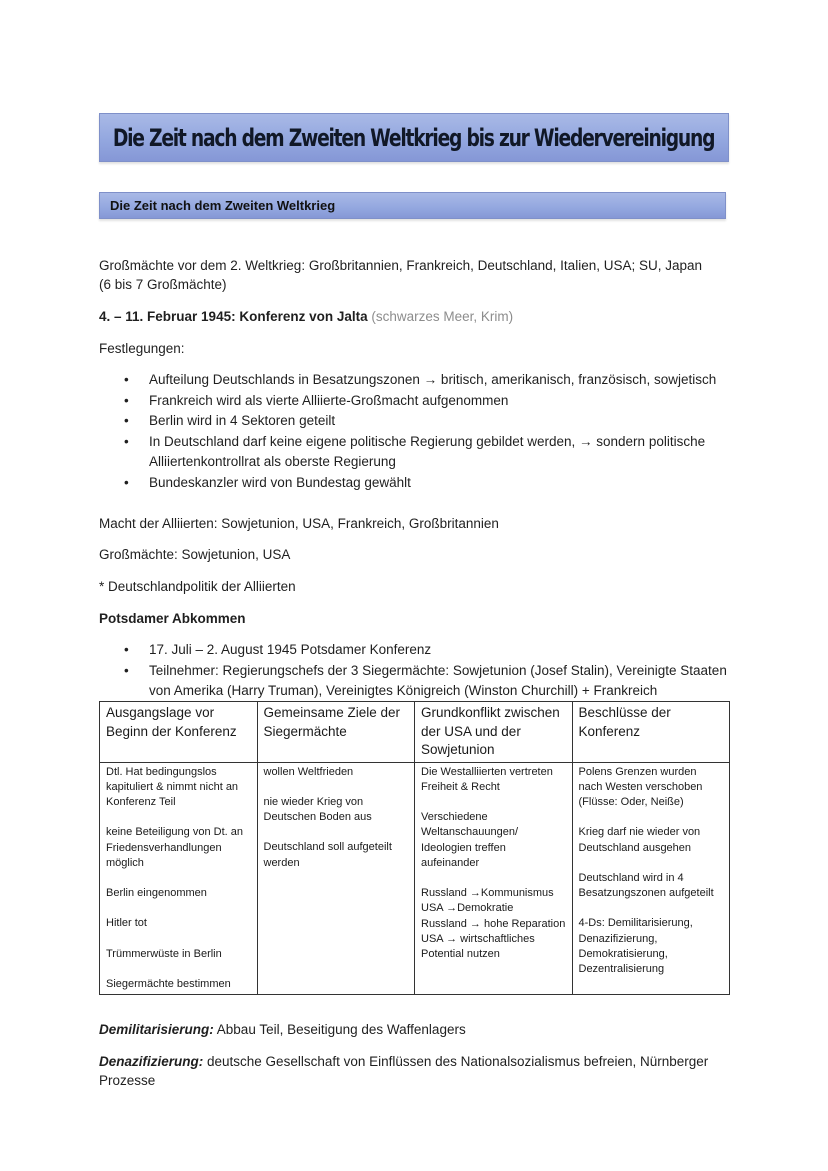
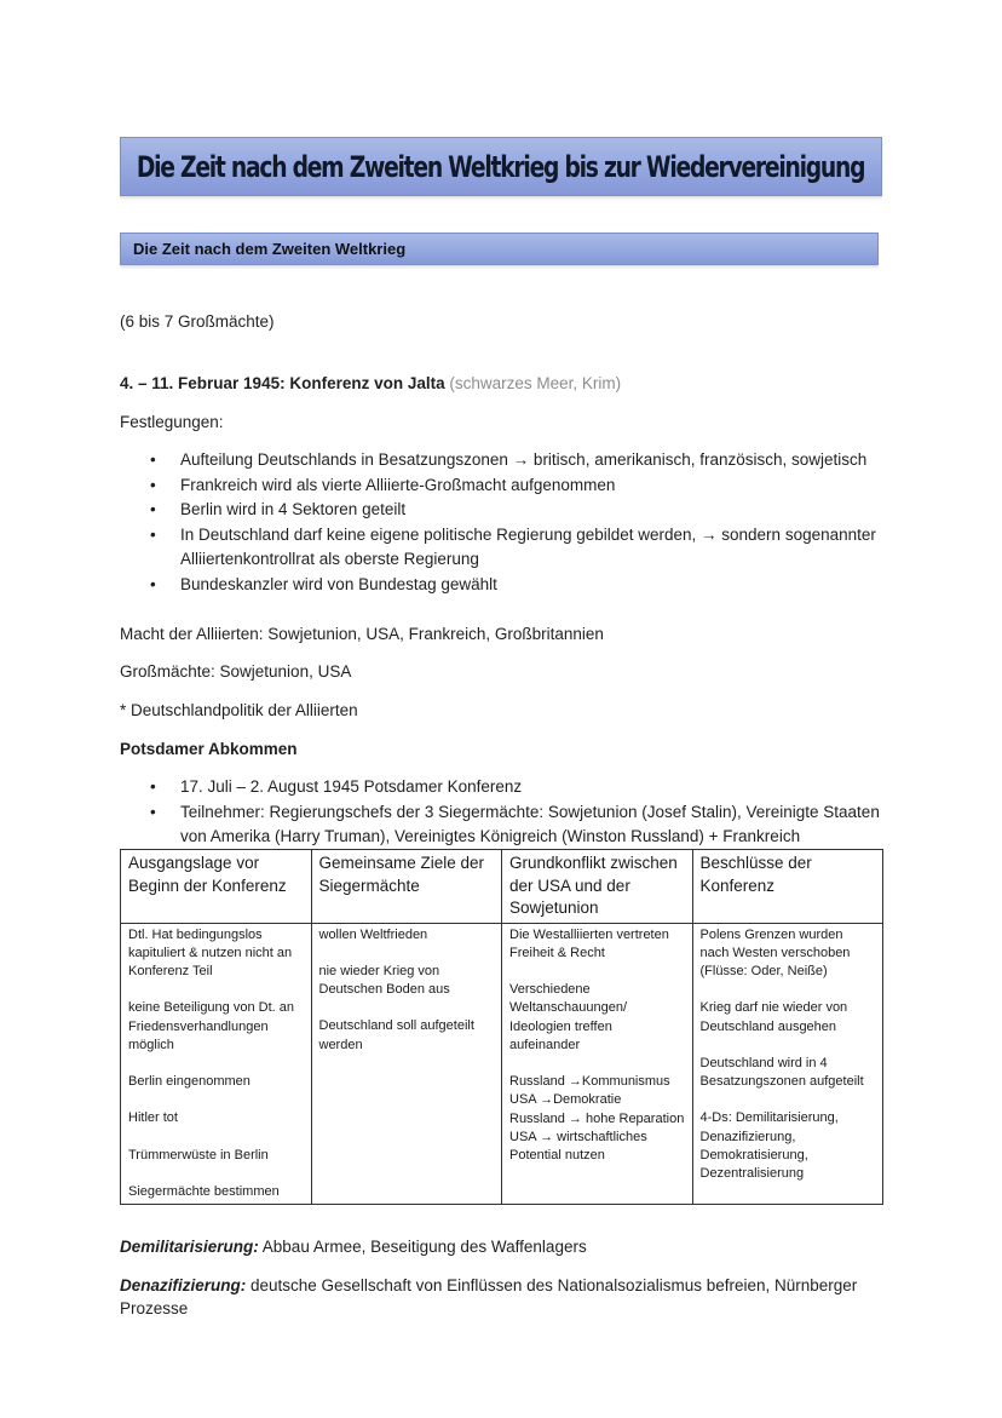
  Die Zeit nach dem Zweiten Weltkrieg bis zur Wiedervereinigung
  Die Zeit nach dem Zweiten Weltkrieg
- Großmächte vor dem 2. Weltkrieg: Großbritannien, Frankreich, Deutschland, Italien, USA; SU, Japan
  (6 bis 7 Großmächte)
  4. – 11. Februar 1945: Konferenz von Jalta (schwarzes Meer, Krim)
  Festlegungen:
  •
  Aufteilung Deutschlands in Besatzungszonen → britisch, amerikanisch, französisch, sowjetisch
  •
  Frankreich wird als vierte Alliierte-Großmacht aufgenommen
  •
  Berlin wird in 4 Sektoren geteilt
  •
- In Deutschland darf keine eigene politische Regierung gebildet werden, → sondern politische Alliiertenkontrollrat als oberste Regierung
+ In Deutschland darf keine eigene politische Regierung gebildet werden, → sondern sogenannter Alliiertenkontrollrat als oberste Regierung
  •
  Bundeskanzler wird von Bundestag gewählt
  Macht der Alliierten: Sowjetunion, USA, Frankreich, Großbritannien
  Großmächte: Sowjetunion, USA
  * Deutschlandpolitik der Alliierten
  Potsdamer Abkommen
  •
  17. Juli – 2. August 1945 Potsdamer Konferenz
  •
- Teilnehmer: Regierungschefs der 3 Siegermächte: Sowjetunion (Josef Stalin), Vereinigte Staaten von Amerika (Harry Truman), Vereinigtes Königreich (Winston Churchill) + Frankreich
+ Teilnehmer: Regierungschefs der 3 Siegermächte: Sowjetunion (Josef Stalin), Vereinigte Staaten von Amerika (Harry Truman), Vereinigtes Königreich (Winston Russland) + Frankreich
  Ausgangslage vor Beginn der Konferenz	Gemeinsame Ziele der Siegermächte	Grundkonflikt zwischen der USA und der Sowjetunion	Beschlüsse der Konferenz
- Dtl. Hat bedingungslos kapituliert & nimmt nicht an Konferenz Teilkeine Beteiligung von Dt. an Friedensverhandlungen möglichBerlin eingenommenHitler totTrümmerwüste in BerlinSiegermächte bestimmen	wollen Weltfriedennie wieder Krieg von Deutschen Boden ausDeutschland soll aufgeteilt werden	Die Westalliierten vertreten Freiheit & RechtVerschiedene Weltanschauungen/ Ideologien treffen aufeinanderRussland →KommunismusUSA →DemokratieRussland → hohe ReparationUSA → wirtschaftliches Potential nutzen	Polens Grenzen wurden nach Westen verschoben (Flüsse: Oder, Neiße)Krieg darf nie wieder von Deutschland ausgehenDeutschland wird in 4 Besatzungszonen aufgeteilt4-Ds: Demilitarisierung, Denazifizierung, Demokratisierung, Dezentralisierung
+ Dtl. Hat bedingungslos kapituliert & nutzen nicht an Konferenz Teilkeine Beteiligung von Dt. an Friedensverhandlungen möglichBerlin eingenommenHitler totTrümmerwüste in BerlinSiegermächte bestimmen	wollen Weltfriedennie wieder Krieg von Deutschen Boden ausDeutschland soll aufgeteilt werden	Die Westalliierten vertreten Freiheit & RechtVerschiedene Weltanschauungen/ Ideologien treffen aufeinanderRussland →KommunismusUSA →DemokratieRussland → hohe ReparationUSA → wirtschaftliches Potential nutzen	Polens Grenzen wurden nach Westen verschoben (Flüsse: Oder, Neiße)Krieg darf nie wieder von Deutschland ausgehenDeutschland wird in 4 Besatzungszonen aufgeteilt4-Ds: Demilitarisierung, Denazifizierung, Demokratisierung, Dezentralisierung
- Demilitarisierung: Abbau Teil, Beseitigung des Waffenlagers
+ Demilitarisierung: Abbau Armee, Beseitigung des Waffenlagers
  Denazifizierung: deutsche Gesellschaft von Einflüssen des Nationalsozialismus befreien, Nürnberger Prozesse
